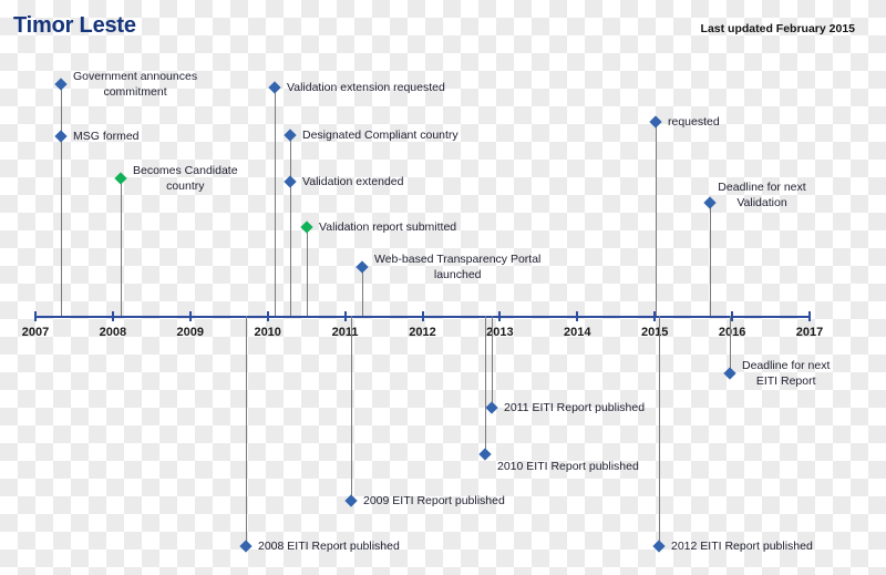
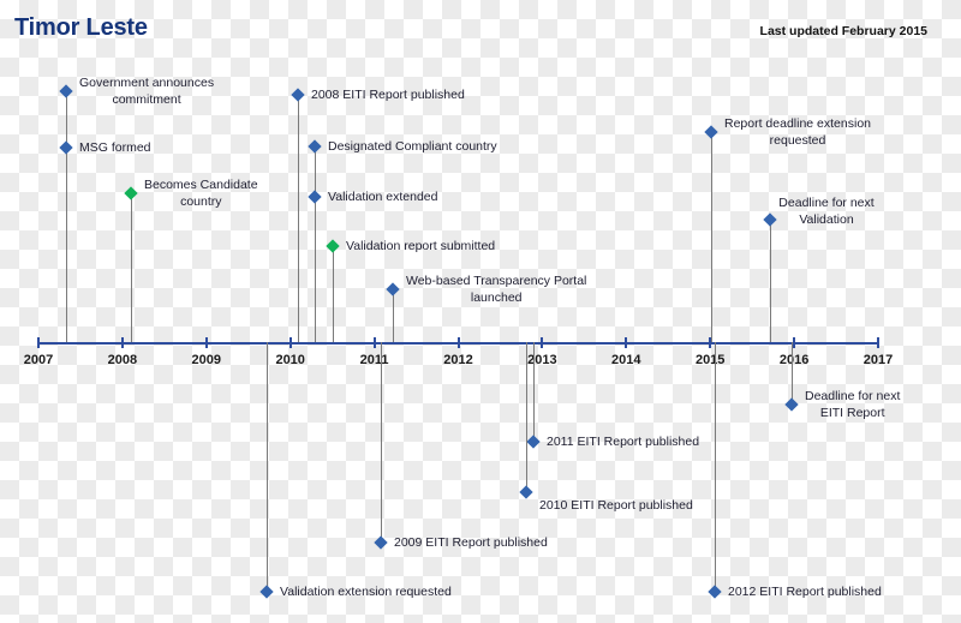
  Timor Leste
  Last updated February 2015
  2007
  2008
  2009
  2010
  2011
  2012
  2013
  2014
  205
  216
  2017
  Government announces
  commitment
  MSG formed
  Becomes Candidate
  country
- Validation extension requested
+ 2008 EITI Report published
  Designated Compliant country
  Validation extended
  Validation report submitted
  Web-based Transparency Portal
  launched
+ Report deadline extension
  requested
  Deadline for next
  Validation
  Deadline for next
  EITI Report
  2011 EITI Report published
  2010 EITI Report published
  2009 EITI Report published
- 2008 EITI Report published
+ Validation extension requested
  2012 EITI Report published
